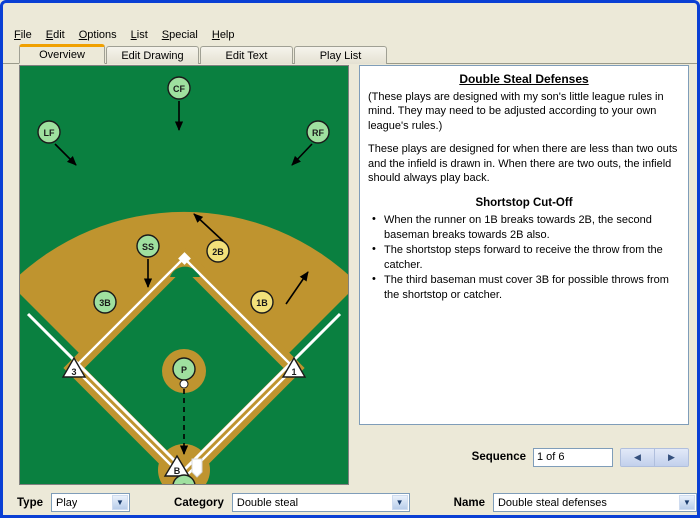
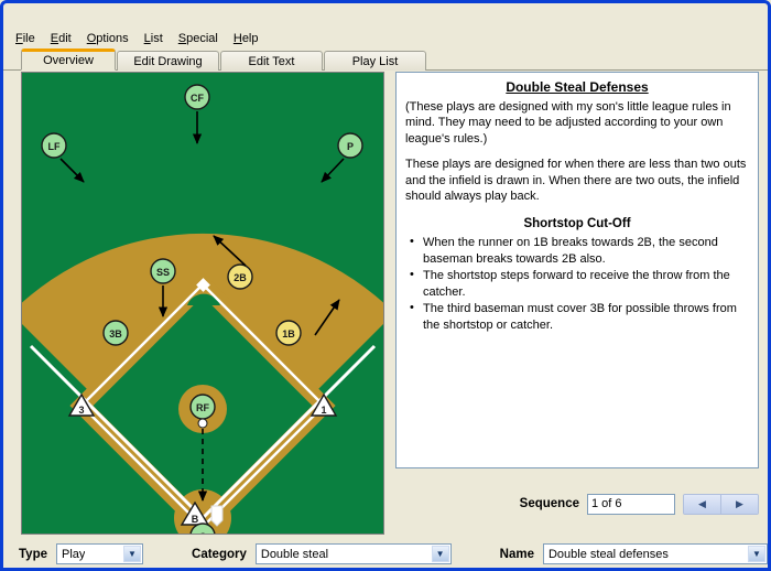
  File
  Edit
  Options
  List
  Special
  Help
  Overview
  Edit Drawing
  Edit Text
  Play List
  LF
  CF
- RF
+ P
  SS
  2B
  3B
  1B
- P
+ RF
  3
  1
  B
  Double Steal Defenses
  (These plays are designed with my son's little league rules in mind. They may need to be adjusted according to your own league's rules.)
  These plays are designed for when there are less than two outs and the infield is drawn in. When there are two outs, the infield should always play back.
  Shortstop Cut-Off
  When the runner on 1B breaks towards 2B, the second baseman breaks towards 2B also.
  The shortstop steps forward to receive the throw from the catcher.
  The third baseman must cover 3B for possible throws from the shortstop or catcher.
  Sequence
  1 of 6
  ◀
  ▶
  Type
  Play
  ▼
  Category
  Double steal
  ▼
  Name
  Double steal defenses
  ▼
